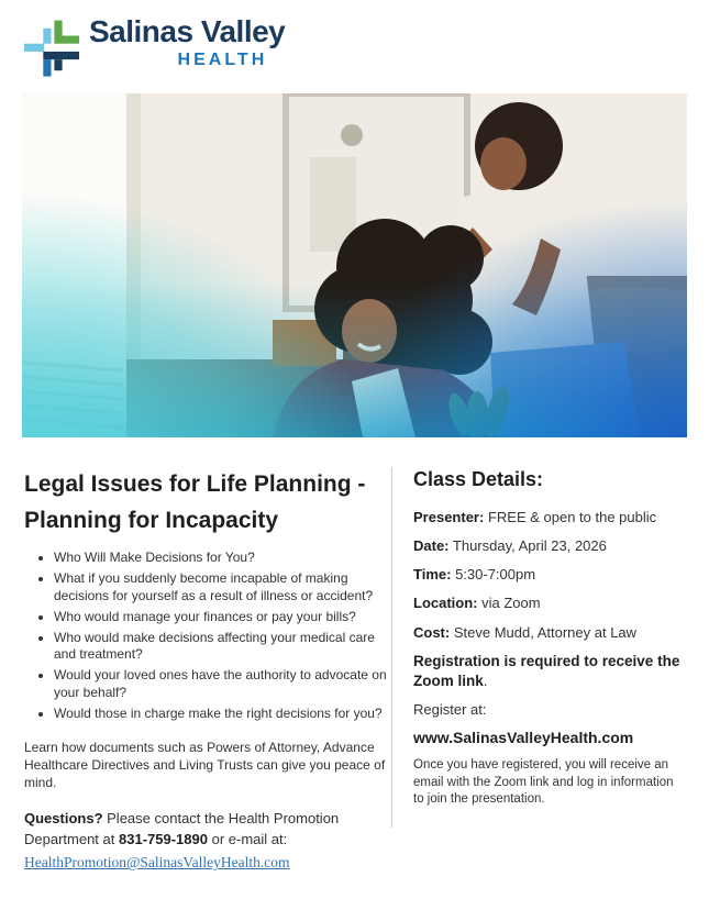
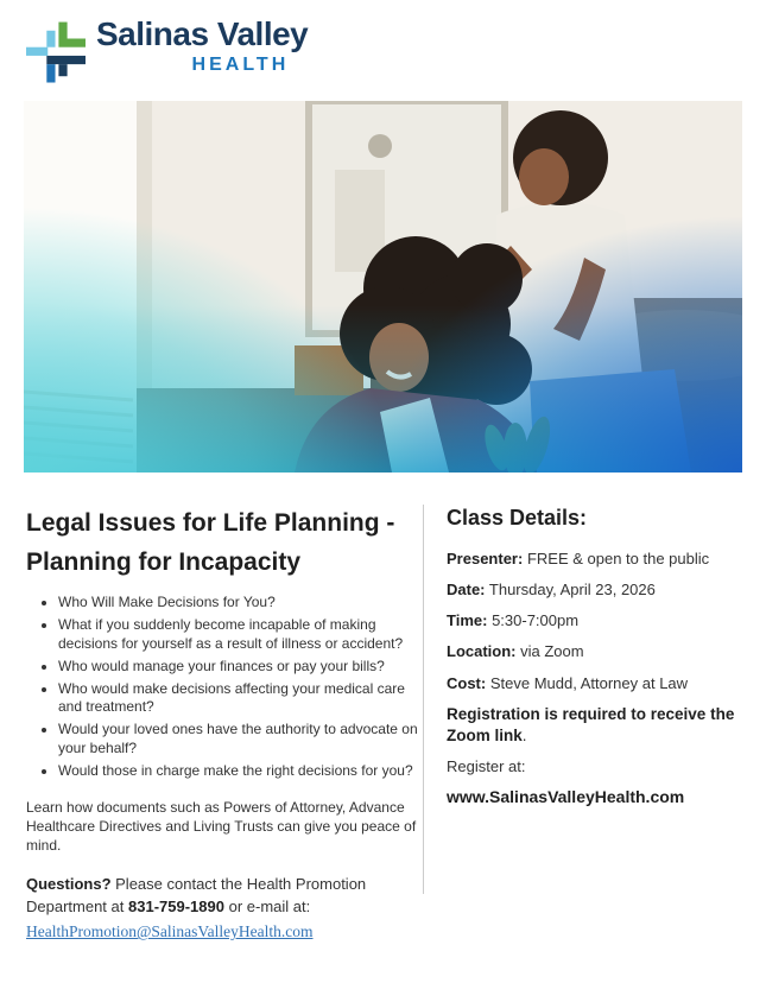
  Salinas Valley
  HEALTH
  Legal Issues for Life Planning -
  Planning for Incapacity
  Who Will Make Decisions for You?
  What if you suddenly become incapable of making decisions for yourself as a result of illness or accident?
  Who would manage your finances or pay your bills?
  Who would make decisions affecting your medical care and treatment?
  Would your loved ones have the authority to advocate on your behalf?
  Would those in charge make the right decisions for you?
  Learn how documents such as Powers of Attorney, Advance Healthcare Directives and Living Trusts can give you peace of mind.
  Questions? Please contact the Health Promotion Department at 831-759-1890 or e-mail at:
  HealthPromotion@SalinasValleyHealth.com
  Class Details:
  Presenter: FREE & open to the public
  Date: Thursday, April 23, 2026
  Time: 5:30-7:00pm
  Location: via Zoom
  Cost: Steve Mudd, Attorney at Law
  Registration is required to receive the Zoom link.
  Register at:
  www.SalinasValleyHealth.com
- Once you have registered, you will receive an email with the Zoom link and log in information to join the presentation.
